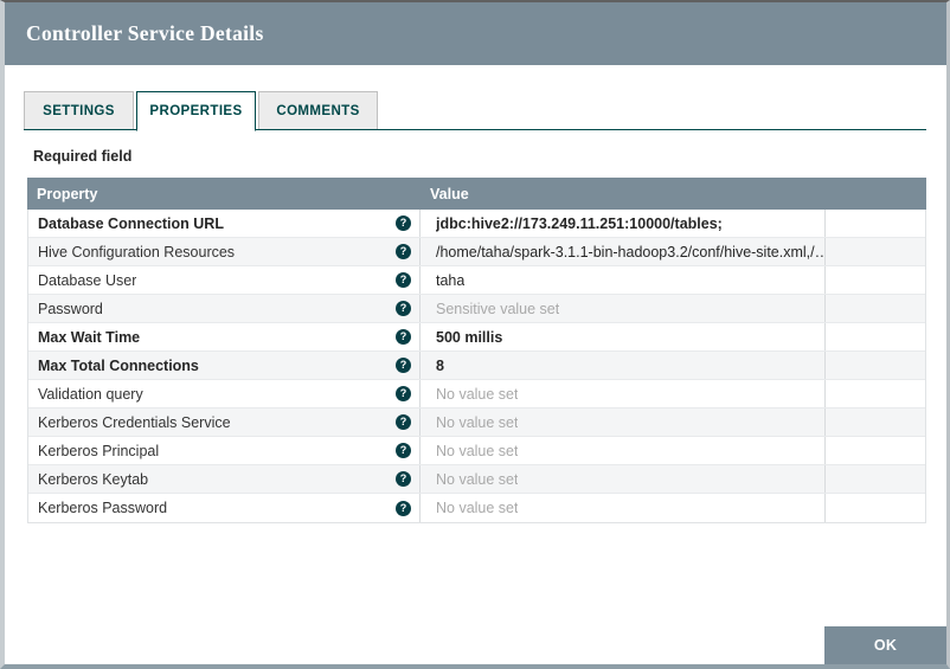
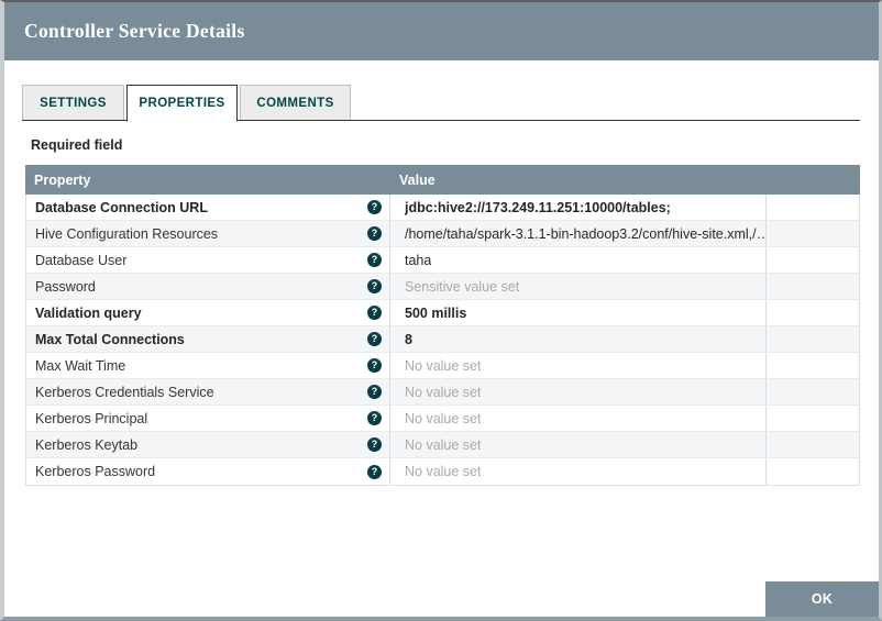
  Controller Service Details
  SETTINGS
  PROPERTIES
  COMMENTS
  Required field
  Property
  Value
  Database Connection URL
  ?
  jdbc:hive2://173.249.11.251:10000/tables;
  Hive Configuration Resources
  ?
  /home/taha/spark-3.1.1-bin-hadoop3.2/conf/hive-site.xml,/…
  Database User
  ?
  taha
  Password
  ?
  Sensitive value set
- Max Wait Time
+ Validation query
  ?
  500 millis
  Max Total Connections
  ?
  8
- Validation query
+ Max Wait Time
  ?
  No value set
  Kerberos Credentials Service
  ?
  No value set
  Kerberos Principal
  ?
  No value set
  Kerberos Keytab
  ?
  No value set
  Kerberos Password
  ?
  No value set
  OK
